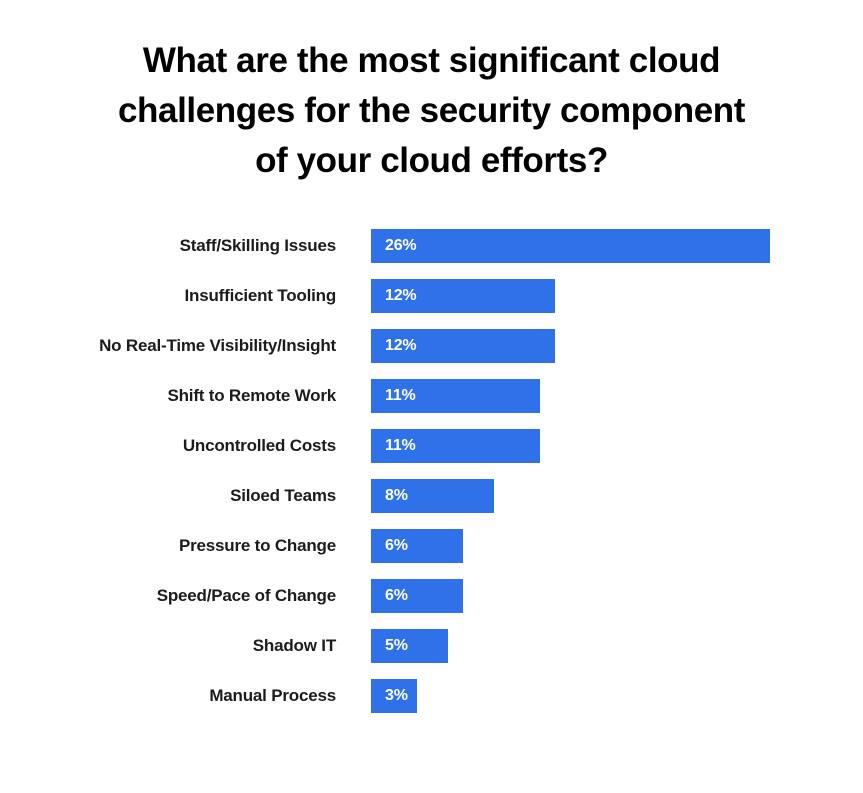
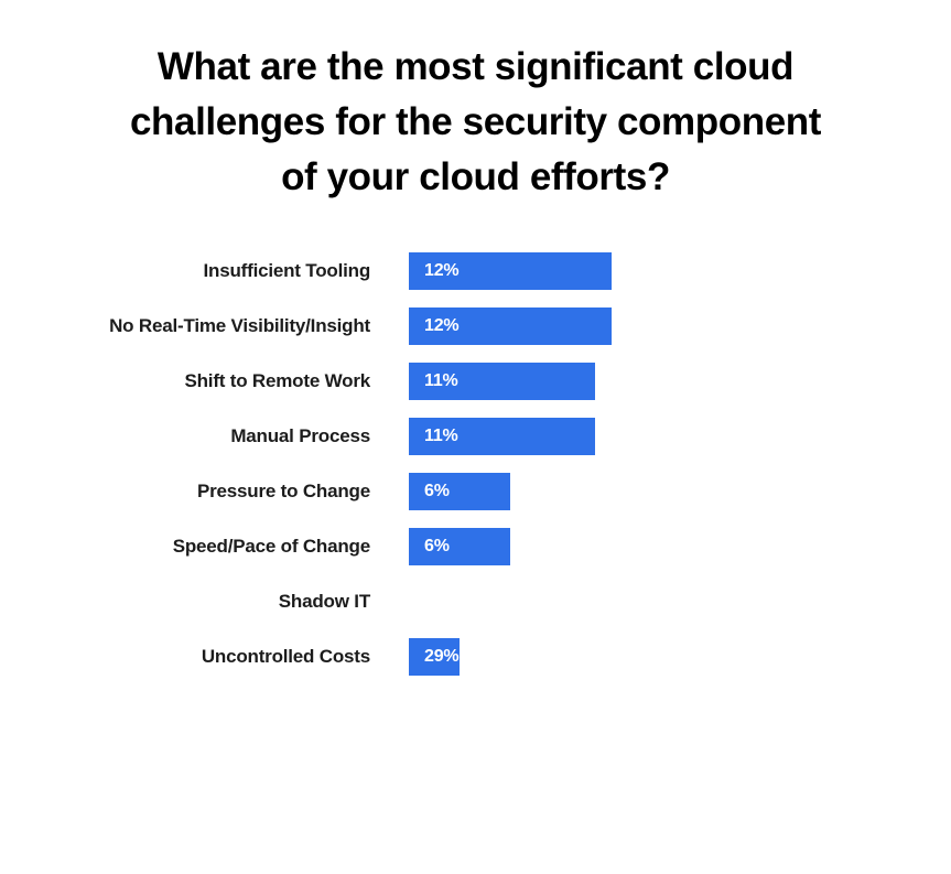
  What are the most significant cloud
  challenges for the security component
  of your cloud efforts?
- Staff/Skilling Issues
- 26%
  Insufficient Tooling
  12%
  No Real-Time Visibility/Insight
  12%
  Shift to Remote Work
  11%
- Uncontrolled Costs
+ Manual Process
  11%
- Siloed Teams
- 8%
  Pressure to Change
  6%
  Speed/Pace of Change
  6%
  Shadow IT
- 5%
- Manual Process
+ Uncontrolled Costs
- 3%
+ 29%
